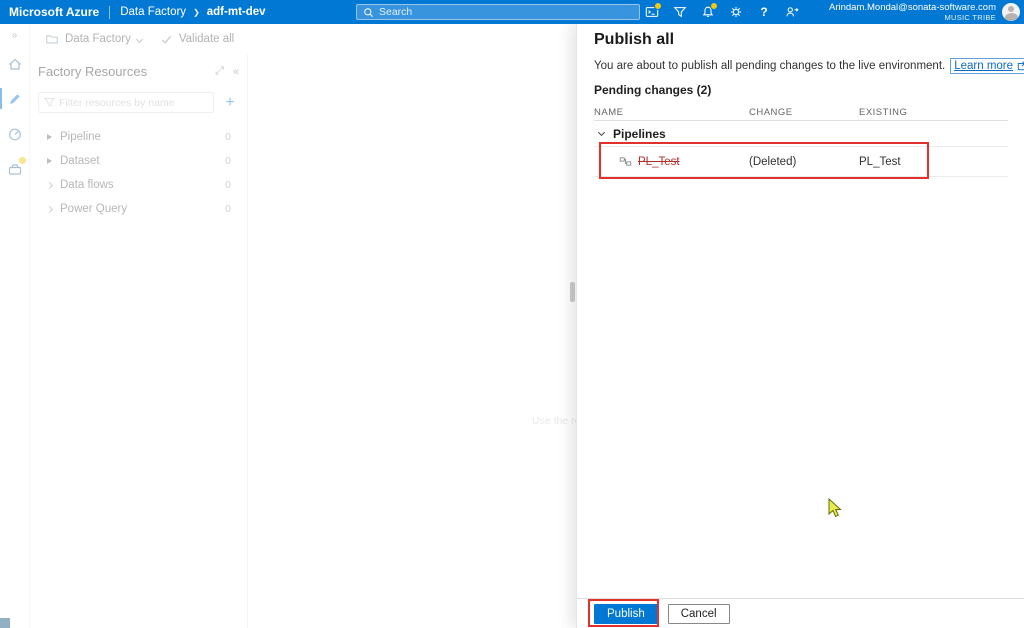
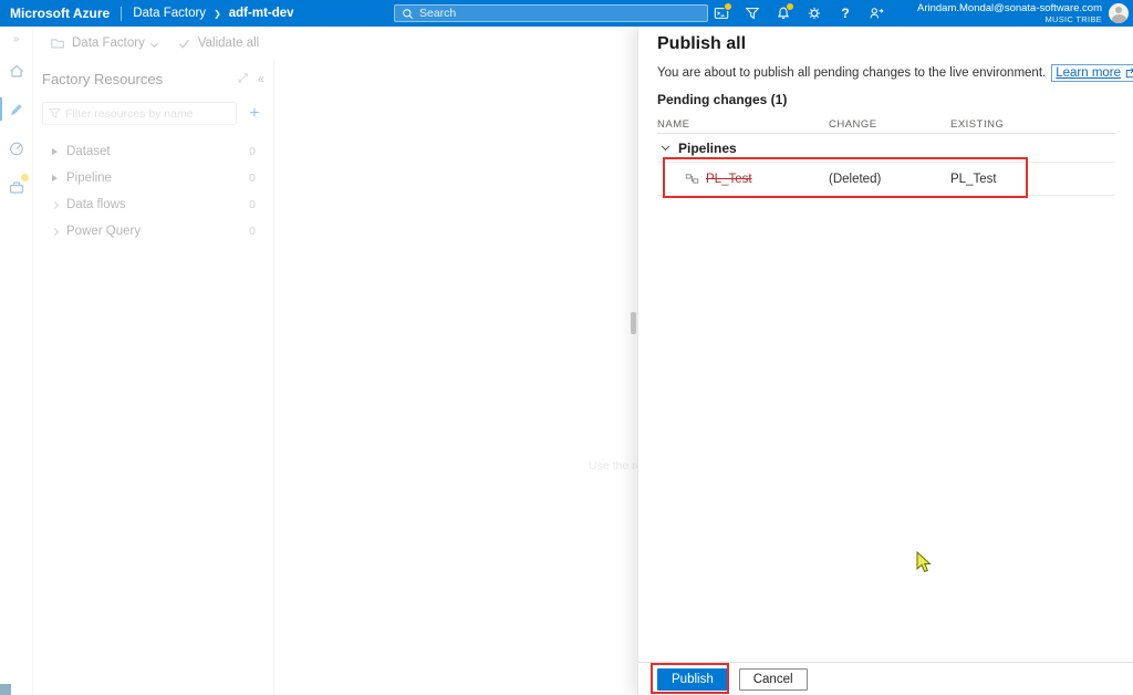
  Microsoft Azure
  Data Factory
  ❯
  adf-mt-dev
  Search
  ?
  Arindam.Mondal@sonata-software.com
  MUSIC TRIBE
  »
  Data Factory
  Validate all
  Factory Resources
  ⤢
  «
  Filter resources by name
  +
- Pipeline
+ Dataset
  0
- Dataset
+ Pipeline
  0
  Data flows
  0
  Power Query
  0
  Use the r
  Publish all
  You are about to publish all pending changes to the live environment.
  Learn more
- Pending changes (2)
+ Pending changes (1)
  NAME
  CHANGE
  EXISTING
  Pipelines
  PL_Test
  (Deleted)
  PL_Test
  Publish
  Cancel
